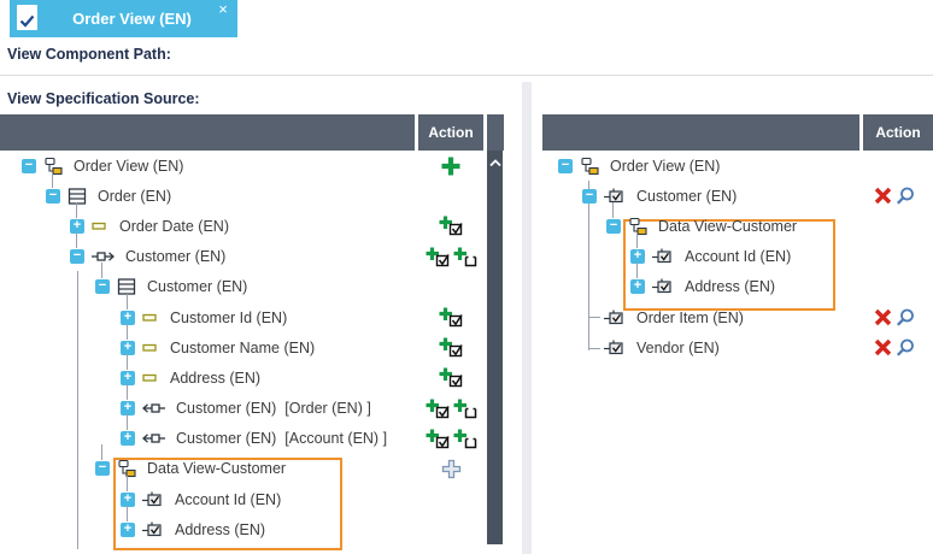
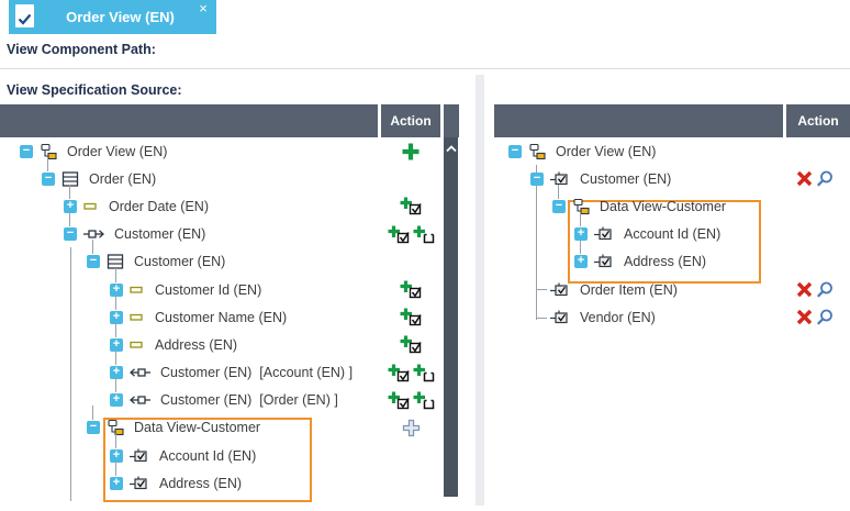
  Order View (EN)
  ×
  View Component Path:
  View Specification Source:
  Action
  −
  Order View (EN)
  −
  Order (EN)
  +
  Order Date (EN)
  −
  Customer (EN)
  −
  Customer (EN)
  +
  Customer Id (EN)
  +
  Customer Name (EN)
  +
  Address (EN)
  +
- Customer (EN) [Order (EN) ]
+ Customer (EN) [Account (EN) ]
  +
- Customer (EN) [Account (EN) ]
+ Customer (EN) [Order (EN) ]
  −
  Data View-Customer
  +
  Account Id (EN)
  +
  Address (EN)
  Action
  −
  Order View (EN)
  −
  Customer (EN)
  −
  Data View-Customer
  +
  Account Id (EN)
  +
  Address (EN)
  Order Item (EN)
  Vendor (EN)
